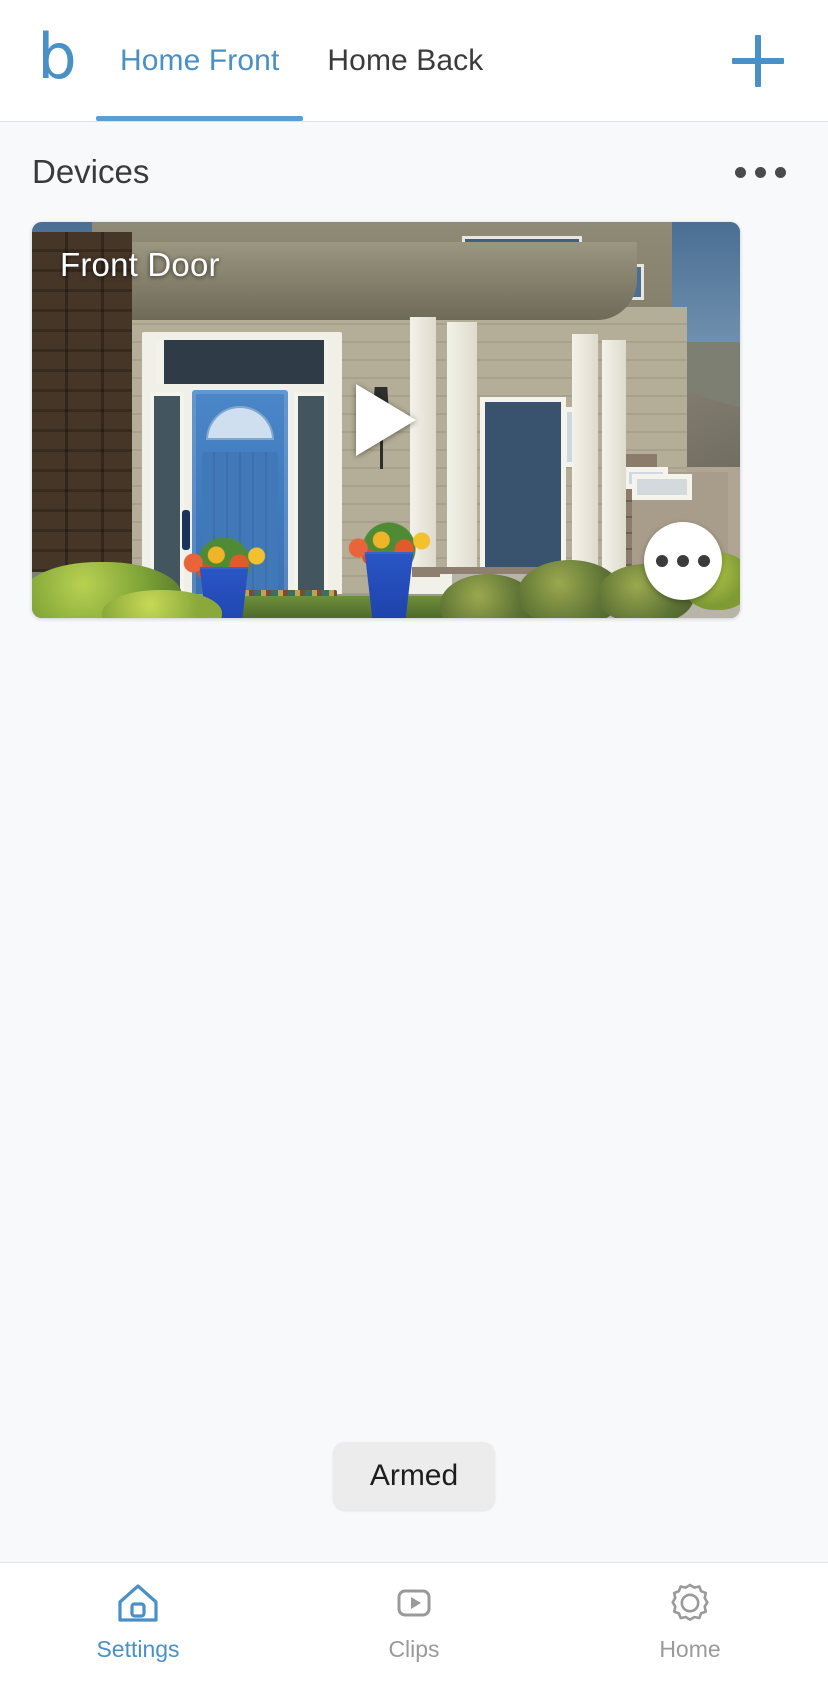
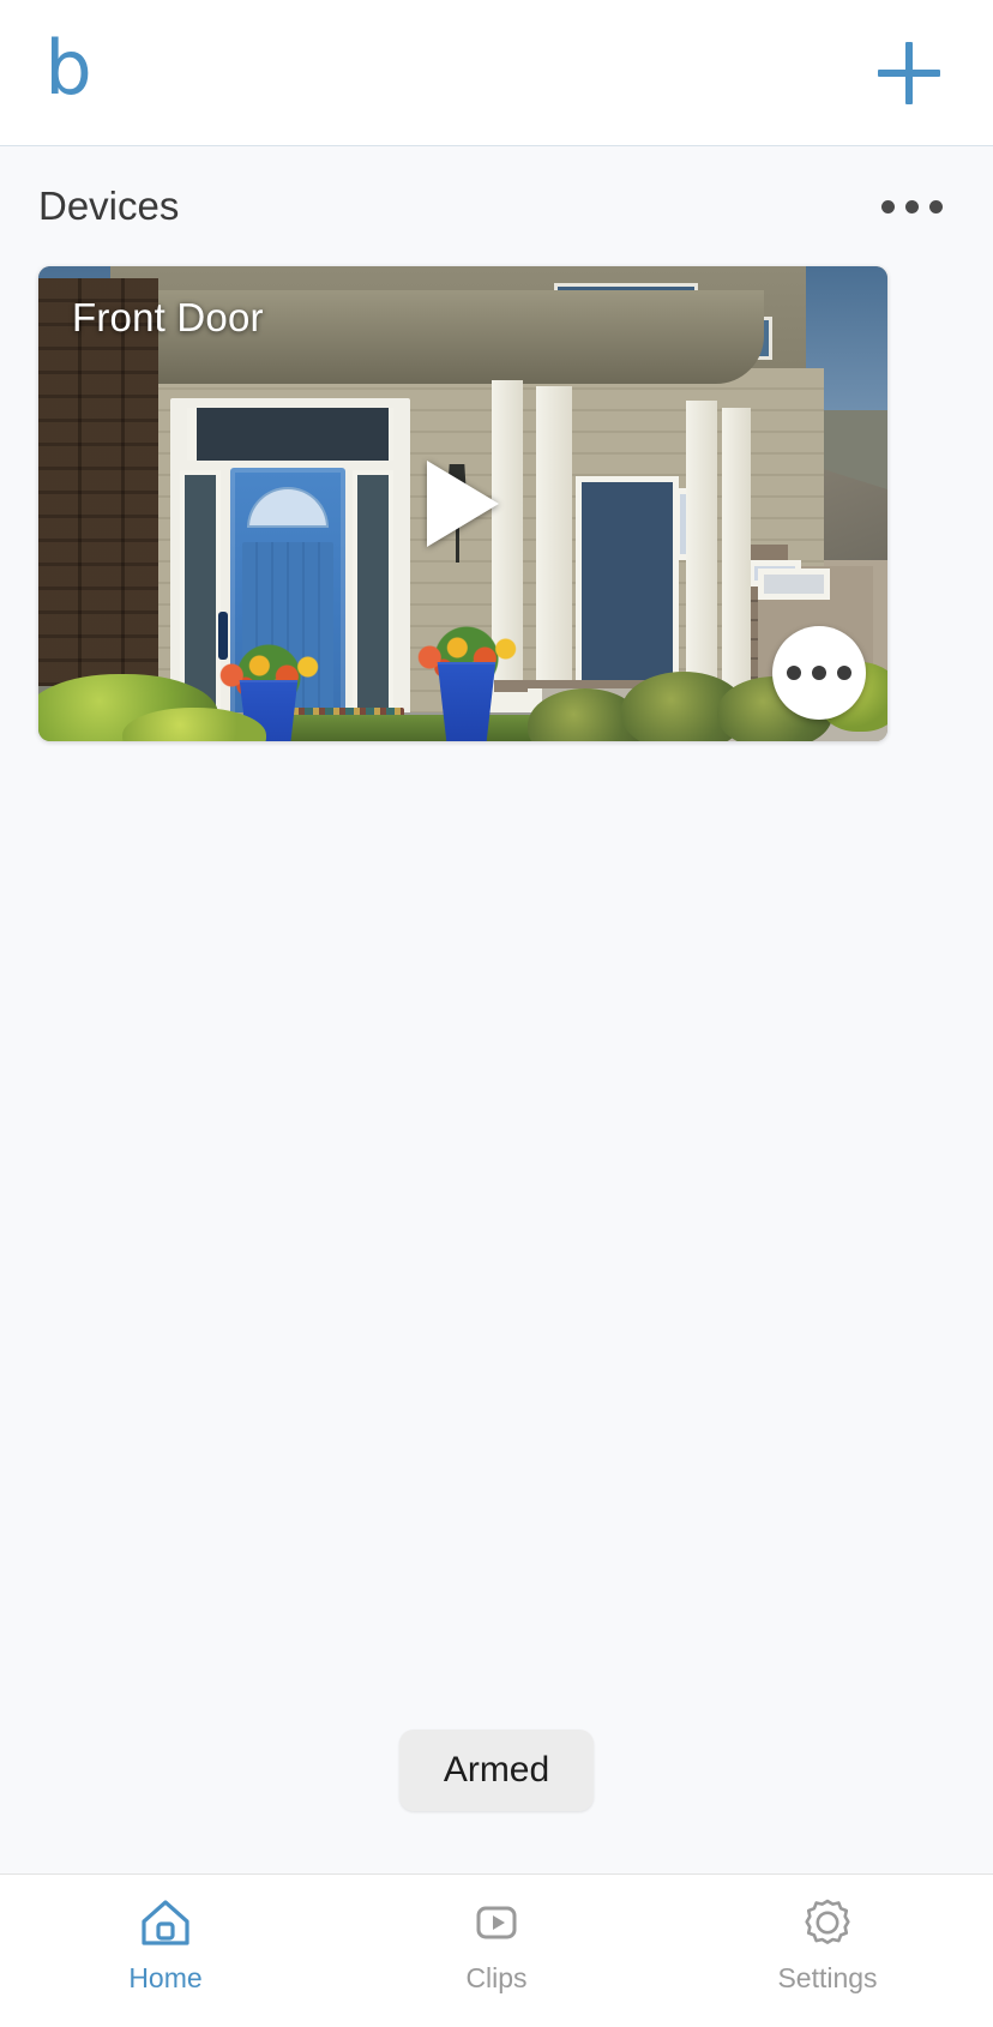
  b
- Home Front
- Home Back
  Devices
  Front Door
  Armed
- Settings
+ Home
  Clips
- Home
+ Settings
